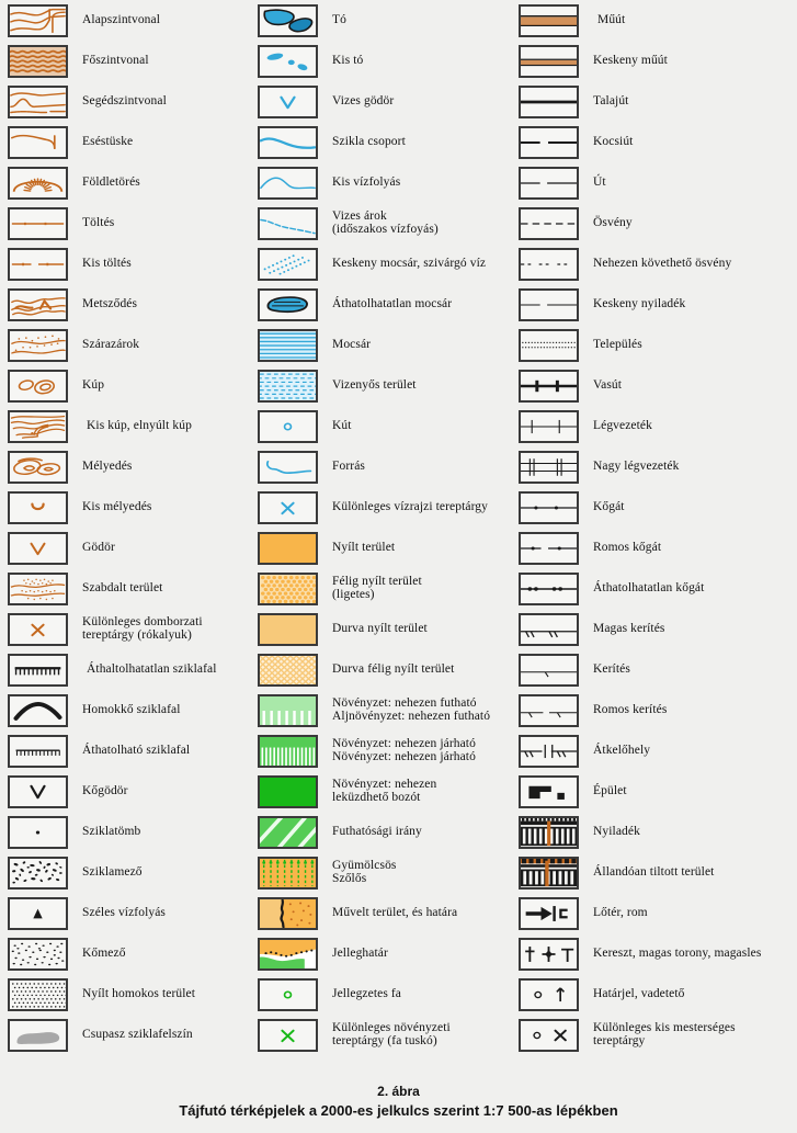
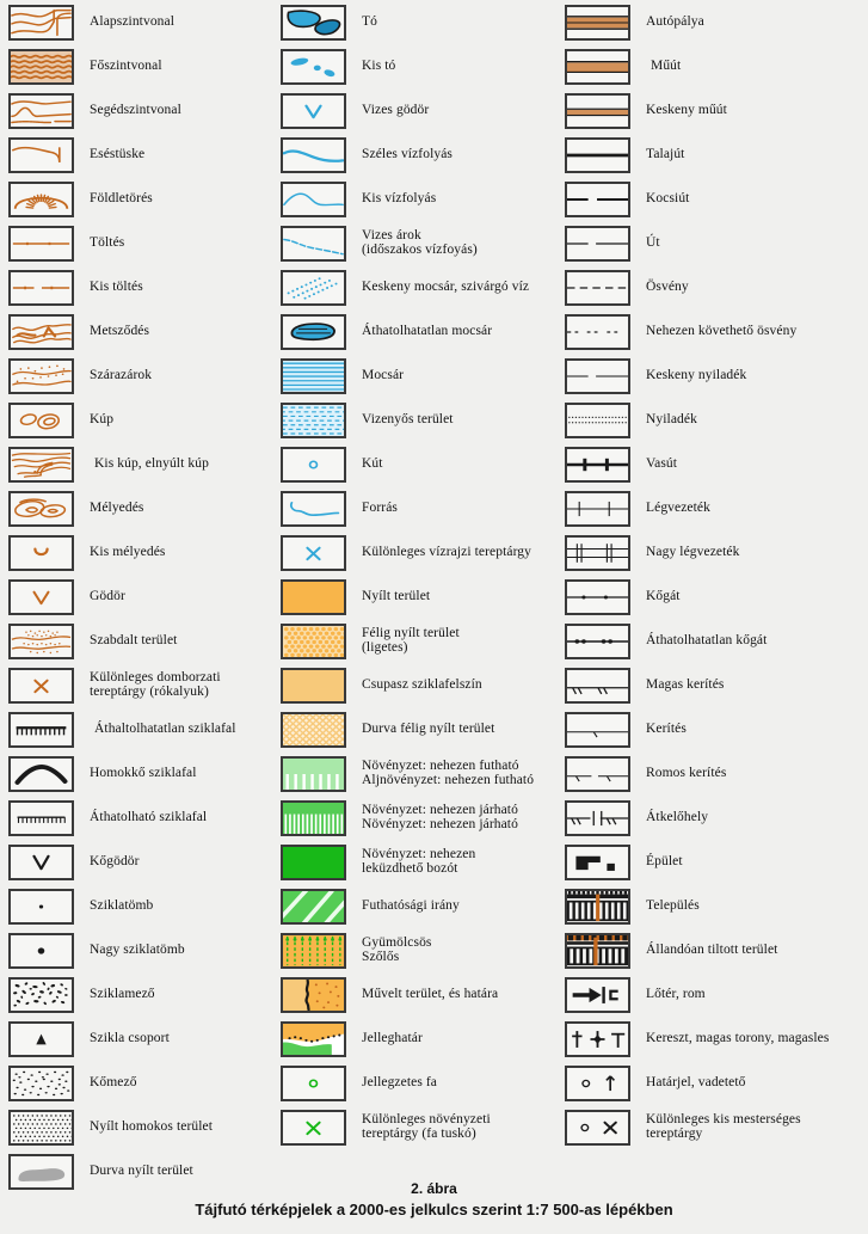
  Alapszintvonal
  Főszintvonal
  Segédszintvonal
  Eséstüske
  Földletörés
  Töltés
  Kis töltés
  Metsződés
  Szárazárok
  Kúp
  Kis kúp, elnyúlt kúp
  Mélyedés
  Kis mélyedés
  Gödör
  Szabdalt terület
  Különleges domborzati
  tereptárgy (rókalyuk)
  Áthaltolhatatlan sziklafal
  Homokkő sziklafal
  Áthatolható sziklafal
  Kőgödör
  Sziklatömb
+ Nagy sziklatömb
  Sziklamező
- Széles vízfolyás
+ Szikla csoport
  Kőmező
  Nyílt homokos terület
- Csupasz sziklafelszín
+ Durva nyílt terület
  Tó
  Kis tó
  Vizes gödör
- Szikla csoport
+ Széles vízfolyás
  Kis vízfolyás
  Vizes árok
  (időszakos vízfoyás)
  Keskeny mocsár, szivárgó víz
  Áthatolhatatlan mocsár
  Mocsár
  Vizenyős terület
  Kút
  Forrás
  Különleges vízrajzi tereptárgy
  Nyílt terület
  Félig nyílt terület
  (ligetes)
- Durva nyílt terület
+ Csupasz sziklafelszín
  Durva félig nyílt terület
  Növényzet: nehezen futható
  Aljnövényzet: nehezen futható
  Növényzet: nehezen járható
  Növényzet: nehezen járható
  Növényzet: nehezen
  leküzdhető bozót
  Futhatósági irány
  Gyümölcsös
  Szőlős
  Művelt terület, és határa
  Jelleghatár
  Jellegzetes fa
  Különleges növényzeti
  tereptárgy (fa tuskó)
+ Autópálya
  Műút
  Keskeny műút
  Talajút
  Kocsiút
  Út
  Ösvény
  Nehezen követhető ösvény
  Keskeny nyiladék
- Település
+ Nyiladék
  Vasút
  Légvezeték
  Nagy légvezeték
  Kőgát
- Romos kőgát
  Áthatolhatatlan kőgát
  Magas kerítés
  Kerítés
  Romos kerítés
  Átkelőhely
  Épület
- Nyiladék
+ Település
  Állandóan tiltott terület
  Lőtér, rom
  Kereszt, magas torony, magasles
  Határjel, vadetető
  Különleges kis mesterséges
  tereptárgy
  2. ábra
  Tájfutó térképjelek a 2000-es jelkulcs szerint 1:7 500-as lépékben
